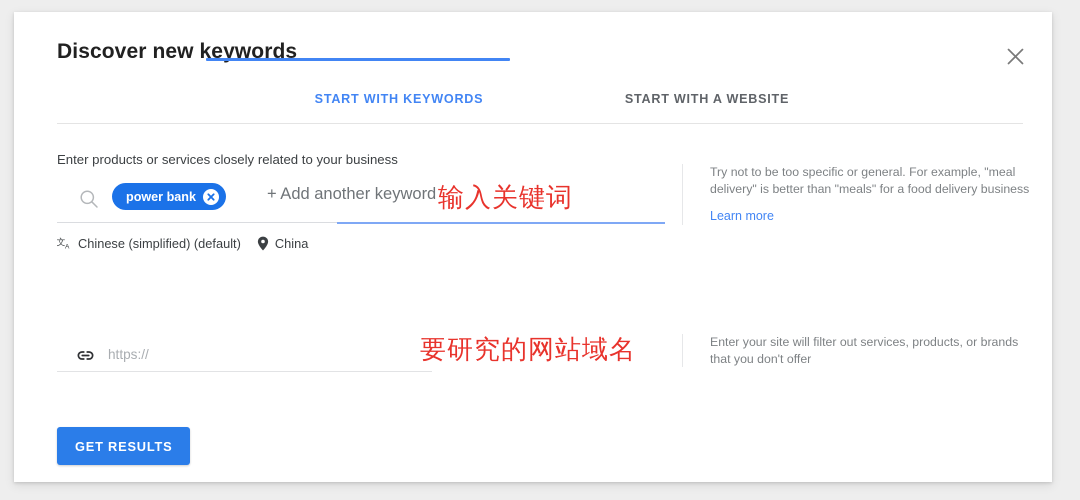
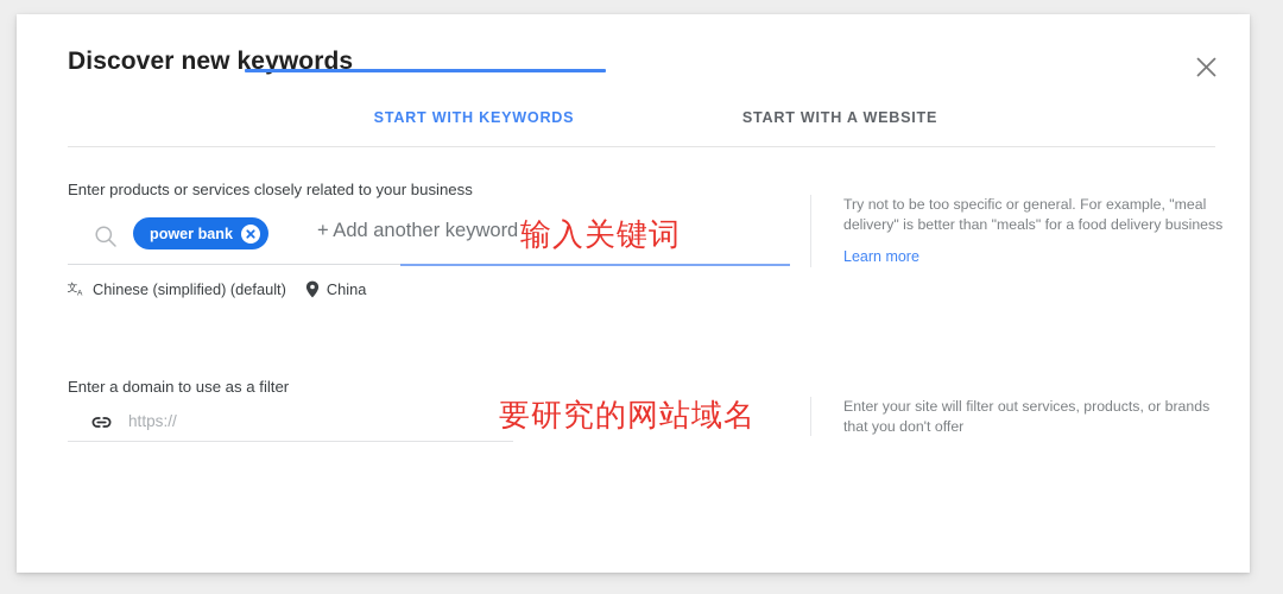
  Discover new keywords
  START WITH KEYWORDS
  START WITH A WEBSITE
  Enter products or services closely related to your business
  power bank
  + Add another keyword
  文
  Chinese (simplified) (default)
  China
+ Enter a domain to use as a filter
  https://
  Try not to be too specific or general. For example, "meal delivery" is better than "meals" for a food delivery business
  Learn more
  Enter your site will filter out services, products, or brands that you don't offer
- GET RESULTS
  输入关键词
  要研究的网站域名
